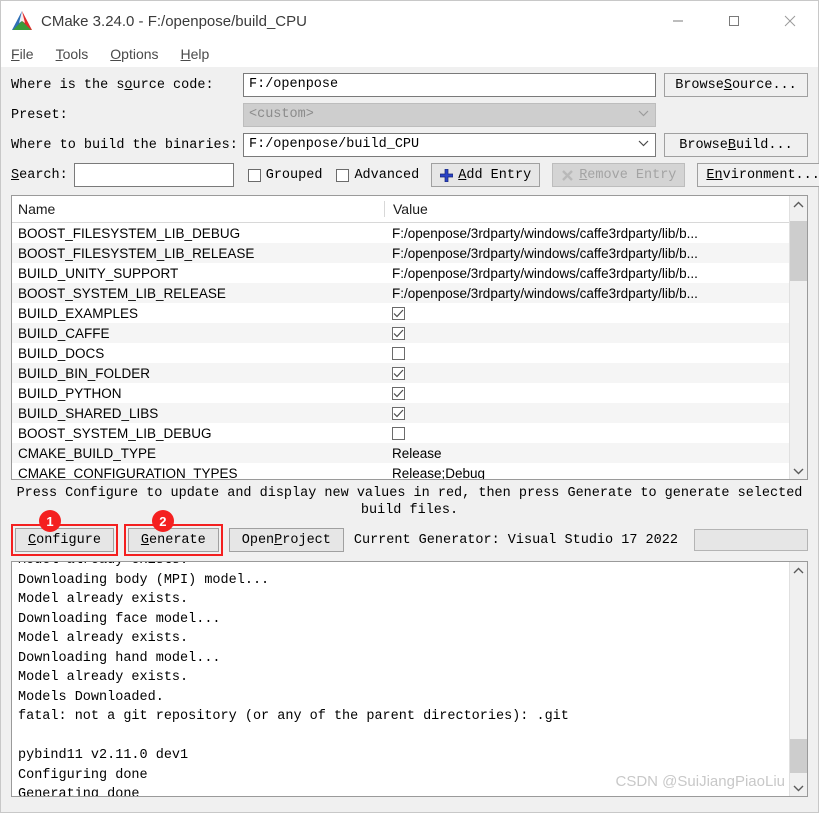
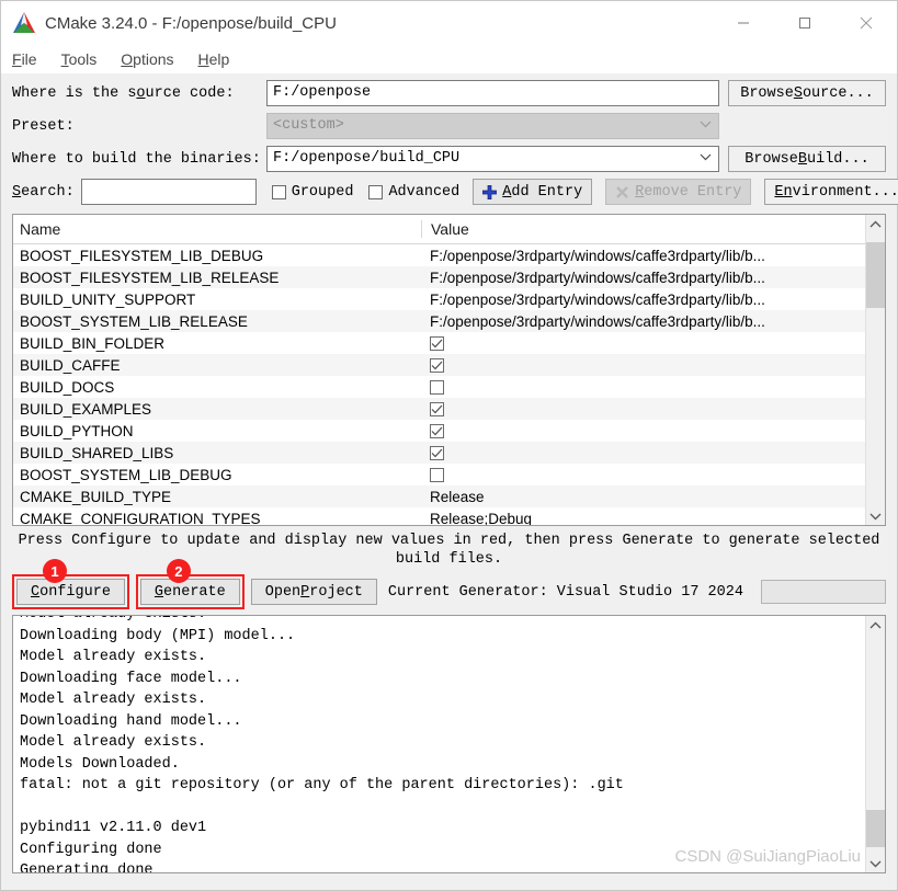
  CMake 3.24.0 - F:/openpose/build_CPU
  File
  Tools
  Options
  Help
  Where is the source code:
  F:/openpose
  Browse
  S
  ource...
  Preset:
  <custom>
  Where to build the binaries:
  F:/openpose/build_CPU
  Browse
  B
  uild...
  Search:
  Grouped
  Advanced
  Add Entry
  Remove Entry
  E
  n
  vironment...
  Name
  Value
  BOOST_FILESYSTEM_LIB_DEBUG
  F:/openpose/3rdparty/windows/caffe3rdparty/lib/b...
  BOOST_FILESYSTEM_LIB_RELEASE
  F:/openpose/3rdparty/windows/caffe3rdparty/lib/b...
  BUILD_UNITY_SUPPORT
  F:/openpose/3rdparty/windows/caffe3rdparty/lib/b...
  BOOST_SYSTEM_LIB_RELEASE
  F:/openpose/3rdparty/windows/caffe3rdparty/lib/b...
- BUILD_EXAMPLES
+ BUILD_BIN_FOLDER
  BUILD_CAFFE
  BUILD_DOCS
- BUILD_BIN_FOLDER
+ BUILD_EXAMPLES
  BUILD_PYTHON
  BUILD_SHARED_LIBS
  BOOST_SYSTEM_LIB_DEBUG
  CMAKE_BUILD_TYPE
  Release
  CMAKE_CONFIGURATION_TYPES
  Release;Debug
  Press Configure to update and display new values in red, then press Generate to generate selected
  build files.
  1
  C
  onfigure
  2
  G
  enerate
  Open
  P
  roject
- Current Generator: Visual Studio 17 2022
+ Current Generator: Visual Studio 17 2024
  Downloading body (MPI) model...
  Model already exists.
  Downloading face model...
  Model already exists.
  Downloading hand model...
  Model already exists.
  Models Downloaded.
  fatal: not a git repository (or any of the parent directories): .git
  pybind11 v2.11.0 dev1
  Configuring done
  Generating done
  CSDN @SuiJiangPiaoLiu
